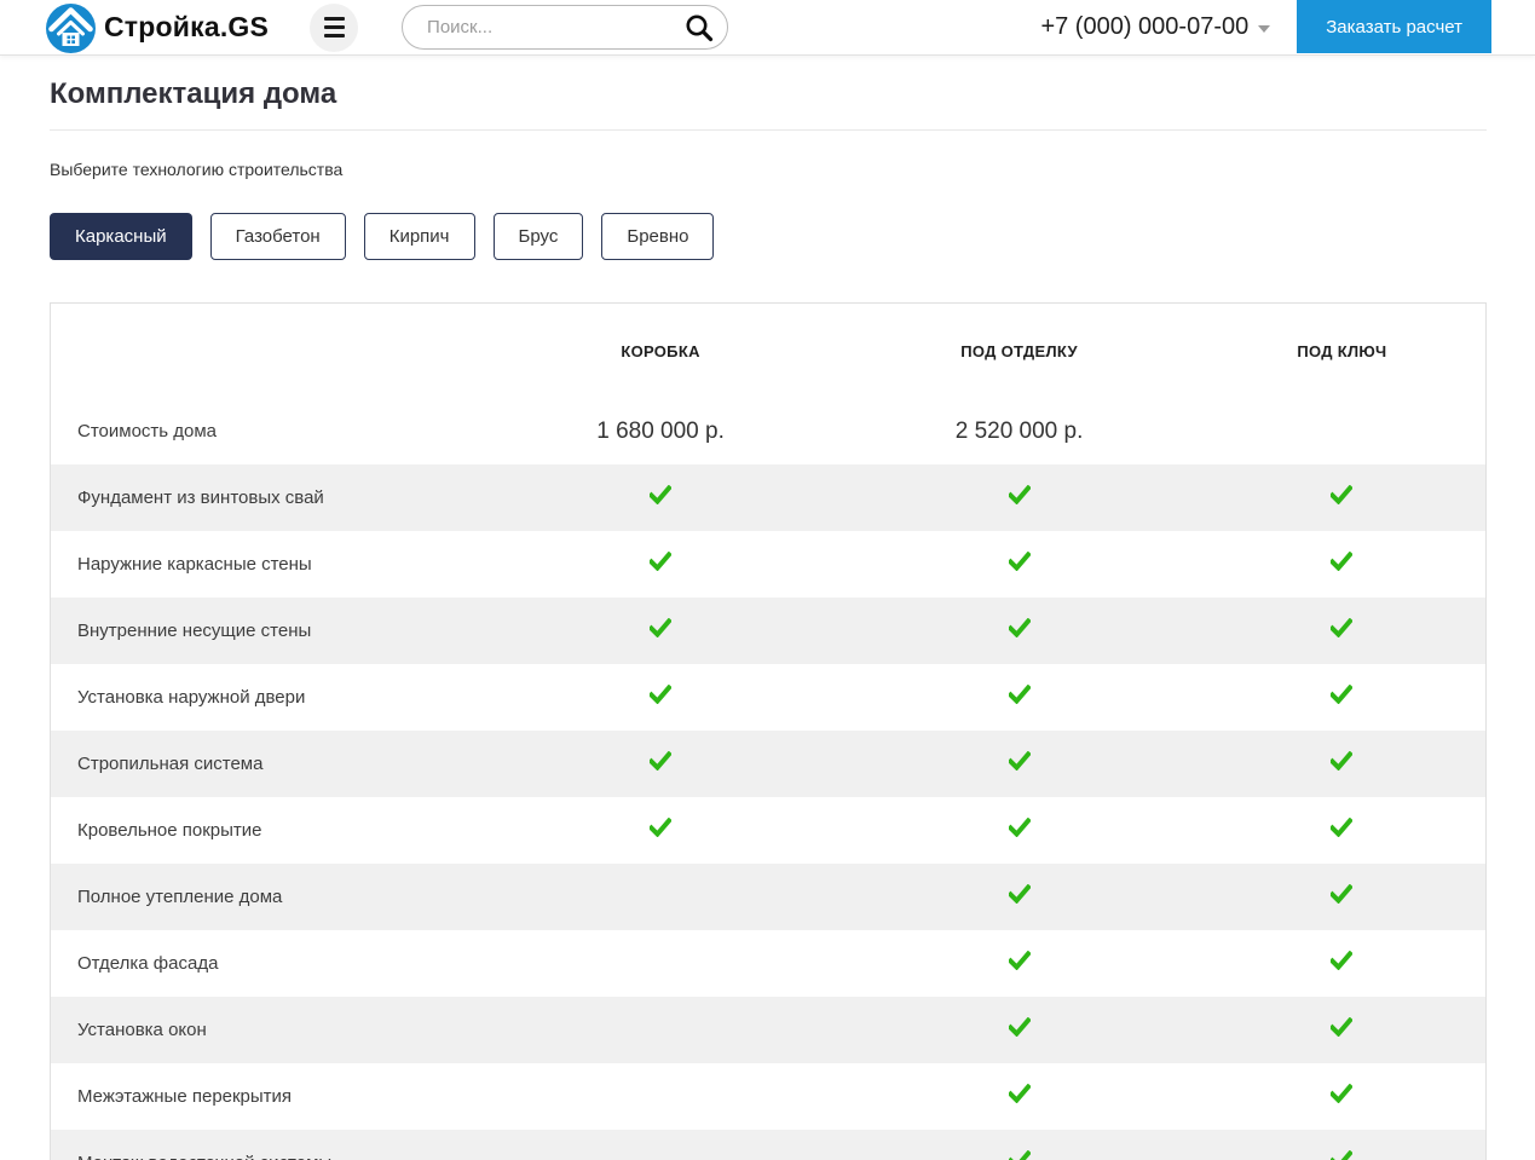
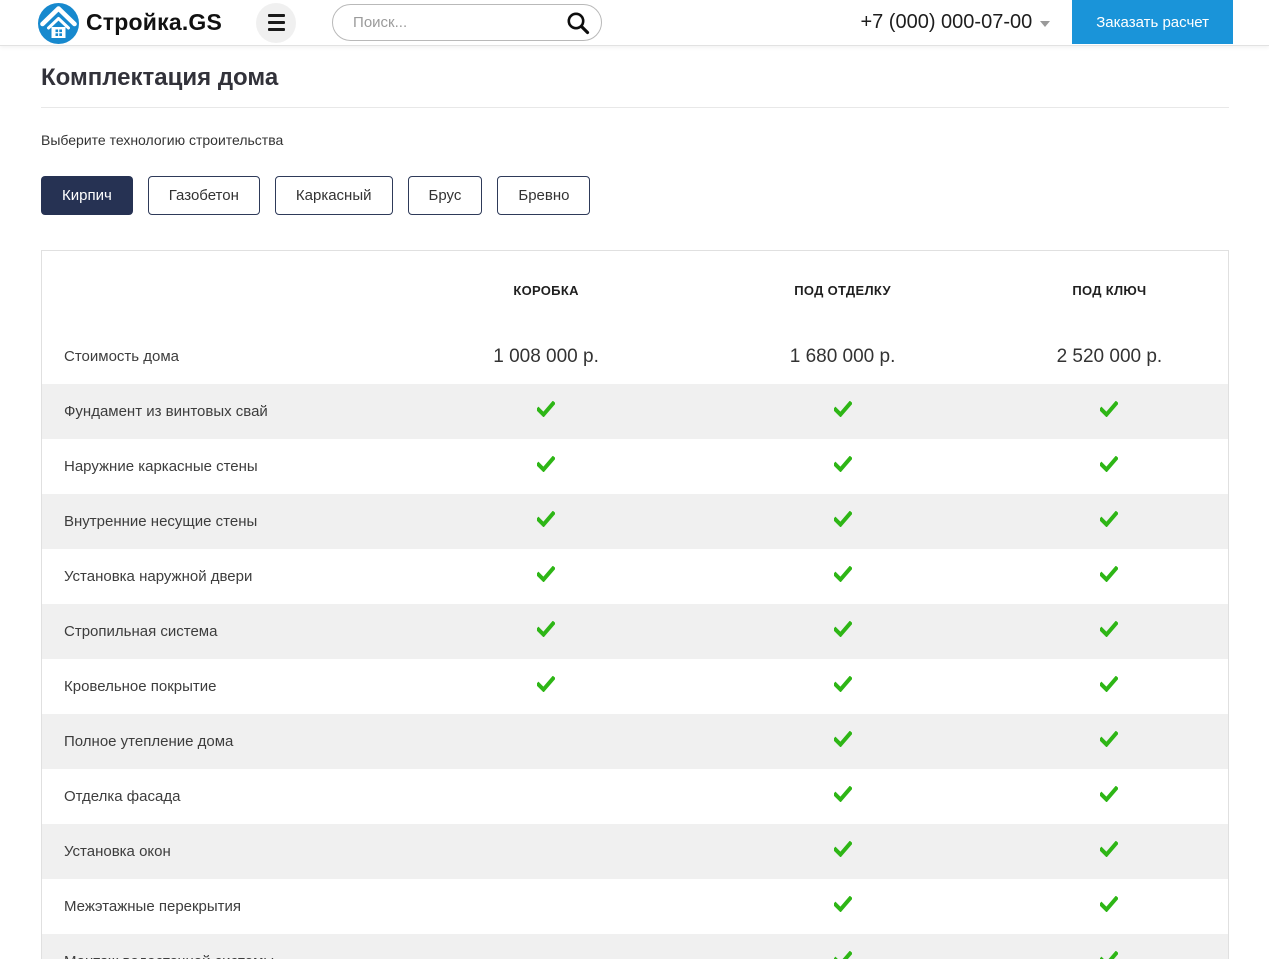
  Стройка.GS
  Поиск...
  +7 (000) 000-07-00
  Заказать расчет
  Комплектация дома
  Выберите технологию строительства
- Каркасный
+ Кирпич
  Газобетон
- Кирпич
+ Каркасный
  Брус
  Бревно
  КОРОБКА
  ПОД ОТДЕЛКУ
  ПОД КЛЮЧ
  Стоимость дома
+ 1 008 000 р.
  1 680 000 р.
  2 520 000 р.
  Фундамент из винтовых свай
  Наружние каркасные стены
  Внутренние несущие стены
  Установка наружной двери
  Стропильная система
  Кровельное покрытие
  Полное утепление дома
  Отделка фасада
  Установка окон
  Межэтажные перекрытия
